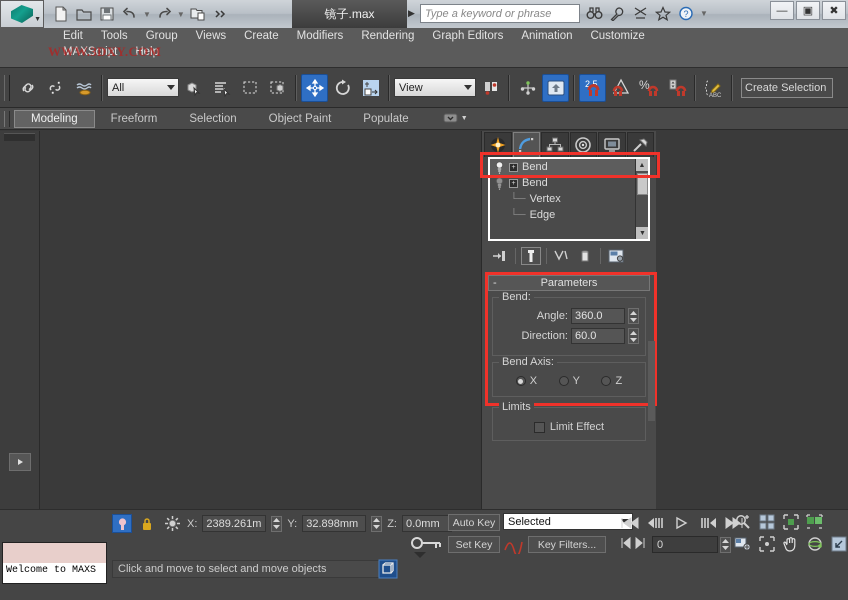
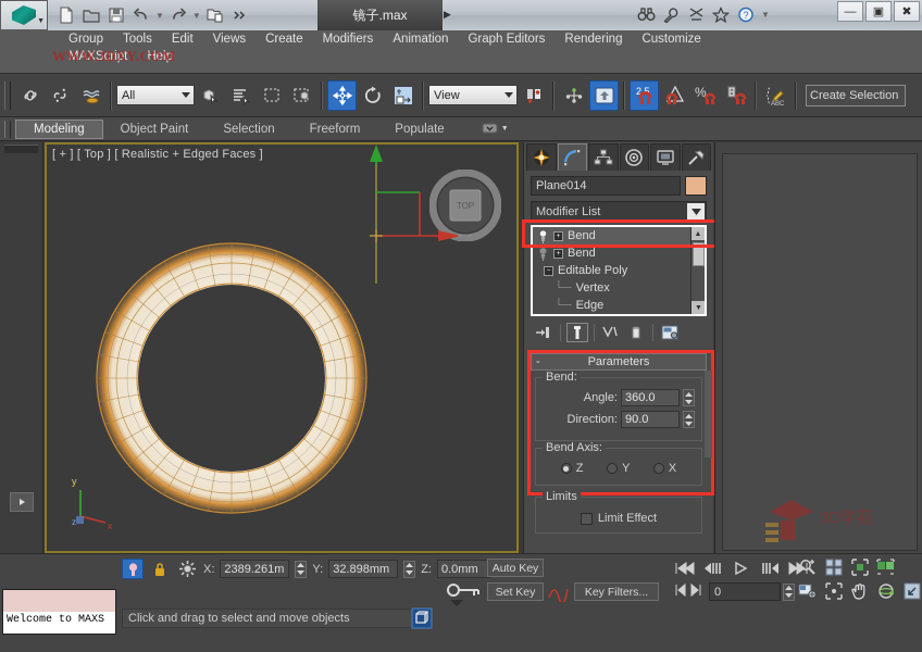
  ▼
  ▼
  镜子.max
  ▶
- Type a keyword or phrase
  ?
  ▼
  —
  ▣
  ✖
- Edit
+ Group
  Tools
- Group
+ Edit
  Views
  Create
  Modifiers
- Rendering
+ Animation
  Graph Editors
- Animation
+ Rendering
  Customize
  MAXScript
  Help
  WWW.3DXY.COM
  All
  View
  2.5
  %
  Create Selection
  Modeling
- Freeform
+ Object Paint
  Selection
- Object Paint
+ Freeform
  Populate
+ [ + ] [ Top ] [ Realistic + Edged Faces ]
+ TOP
+ y
+ x
+ z
+ Plane014
+ Modifier List
  Bend
  Bend
+ Editable Poly
  └─
  Vertex
  └─
  Edge
  -
  Parameters
  Bend:
  Angle:
  360.0
  Direction:
- 60.0
+ 90.0
  Bend Axis:
- X
+ Z
  Y
- Z
+ X
  Limits
  Limit Effect
+ 3D学苑
  Welcome to MAXS
  X:
  2389.261m
  Y:
  32.898mm
  Z:
  0.0mm
- Click and move to select and move objects
+ Click and drag to select and move objects
  Auto Key
  Set Key
  Key Filters...
- Selected
  0
